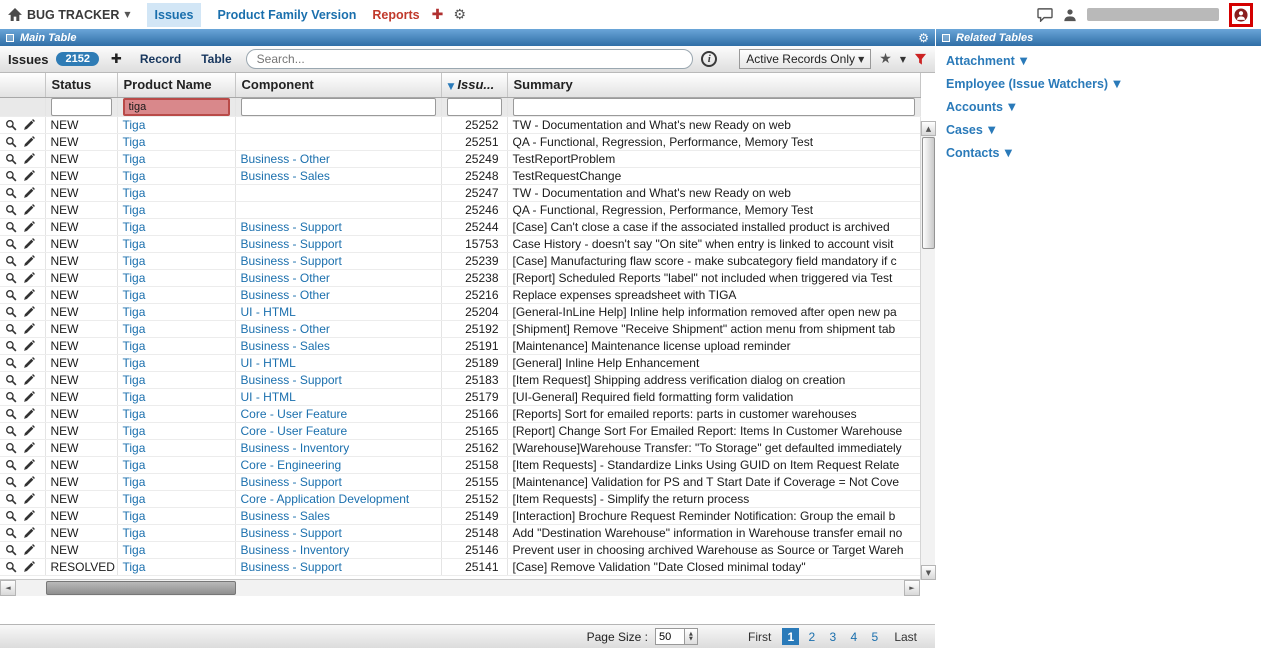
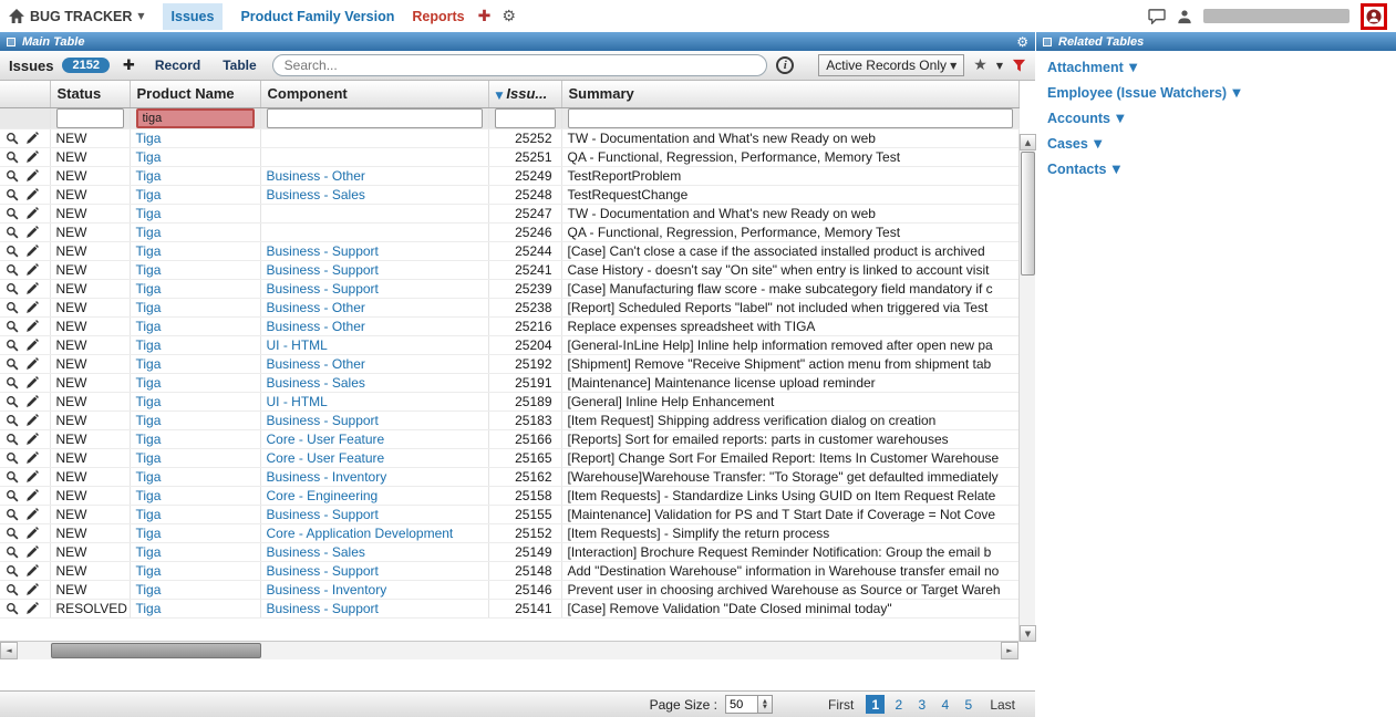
  BUG TRACKER
  ▼
  Issues
  Product Family Version
  Reports
  ✚
  ⚙
  Main Table
  ⚙
  Issues
  2152
  ✚
  Record
  Table
  Search...
  i
  Active Records Only
  ▼
  ★
  ▼
  	Status	Product Name	Component	▼ Issu...	Summary
  		tiga
  	NEW	Tiga		25252	TW - Documentation and What's new Ready on web
  	NEW	Tiga		25251	QA - Functional, Regression, Performance, Memory Test
  	NEW	Tiga	Business - Other	25249	TestReportProblem
  	NEW	Tiga	Business - Sales	25248	TestRequestChange
  	NEW	Tiga		25247	TW - Documentation and What's new Ready on web
  	NEW	Tiga		25246	QA - Functional, Regression, Performance, Memory Test
  	NEW	Tiga	Business - Support	25244	[Case] Can't close a case if the associated installed product is archived
- 	NEW	Tiga	Business - Support	15753	Case History - doesn't say "On site" when entry is linked to account visit
+ 	NEW	Tiga	Business - Support	25241	Case History - doesn't say "On site" when entry is linked to account visit
  	NEW	Tiga	Business - Support	25239	[Case] Manufacturing flaw score - make subcategory field mandatory if c
  	NEW	Tiga	Business - Other	25238	[Report] Scheduled Reports "label" not included when triggered via Test
  	NEW	Tiga	Business - Other	25216	Replace expenses spreadsheet with TIGA
  	NEW	Tiga	UI - HTML	25204	[General-InLine Help] Inline help information removed after open new pa
  	NEW	Tiga	Business - Other	25192	[Shipment] Remove "Receive Shipment" action menu from shipment tab
  	NEW	Tiga	Business - Sales	25191	[Maintenance] Maintenance license upload reminder
  	NEW	Tiga	UI - HTML	25189	[General] Inline Help Enhancement
  	NEW	Tiga	Business - Support	25183	[Item Request] Shipping address verification dialog on creation
- 	NEW	Tiga	UI - HTML	25179	[UI-General] Required field formatting form validation
  	NEW	Tiga	Core - User Feature	25166	[Reports] Sort for emailed reports: parts in customer warehouses
  	NEW	Tiga	Core - User Feature	25165	[Report] Change Sort For Emailed Report: Items In Customer Warehouse
  	NEW	Tiga	Business - Inventory	25162	[Warehouse]Warehouse Transfer: "To Storage" get defaulted immediately
  	NEW	Tiga	Core - Engineering	25158	[Item Requests] - Standardize Links Using GUID on Item Request Relate
  	NEW	Tiga	Business - Support	25155	[Maintenance] Validation for PS and T Start Date if Coverage = Not Cove
  	NEW	Tiga	Core - Application Development	25152	[Item Requests] - Simplify the return process
  	NEW	Tiga	Business - Sales	25149	[Interaction] Brochure Request Reminder Notification: Group the email b
  	NEW	Tiga	Business - Support	25148	Add "Destination Warehouse" information in Warehouse transfer email no
  	NEW	Tiga	Business - Inventory	25146	Prevent user in choosing archived Warehouse as Source or Target Wareh
  	RESOLVED	Tiga	Business - Support	25141	[Case] Remove Validation "Date Closed minimal today"
  ▲
  ▼
  ◄
  ►
  Page Size :
  50
  First
  1
  2
  3
  4
  5
  Last
  Related Tables
  Attachment
  ▼
  Employee (Issue Watchers)
  ▼
  Accounts
  ▼
  Cases
  ▼
  Contacts
  ▼
